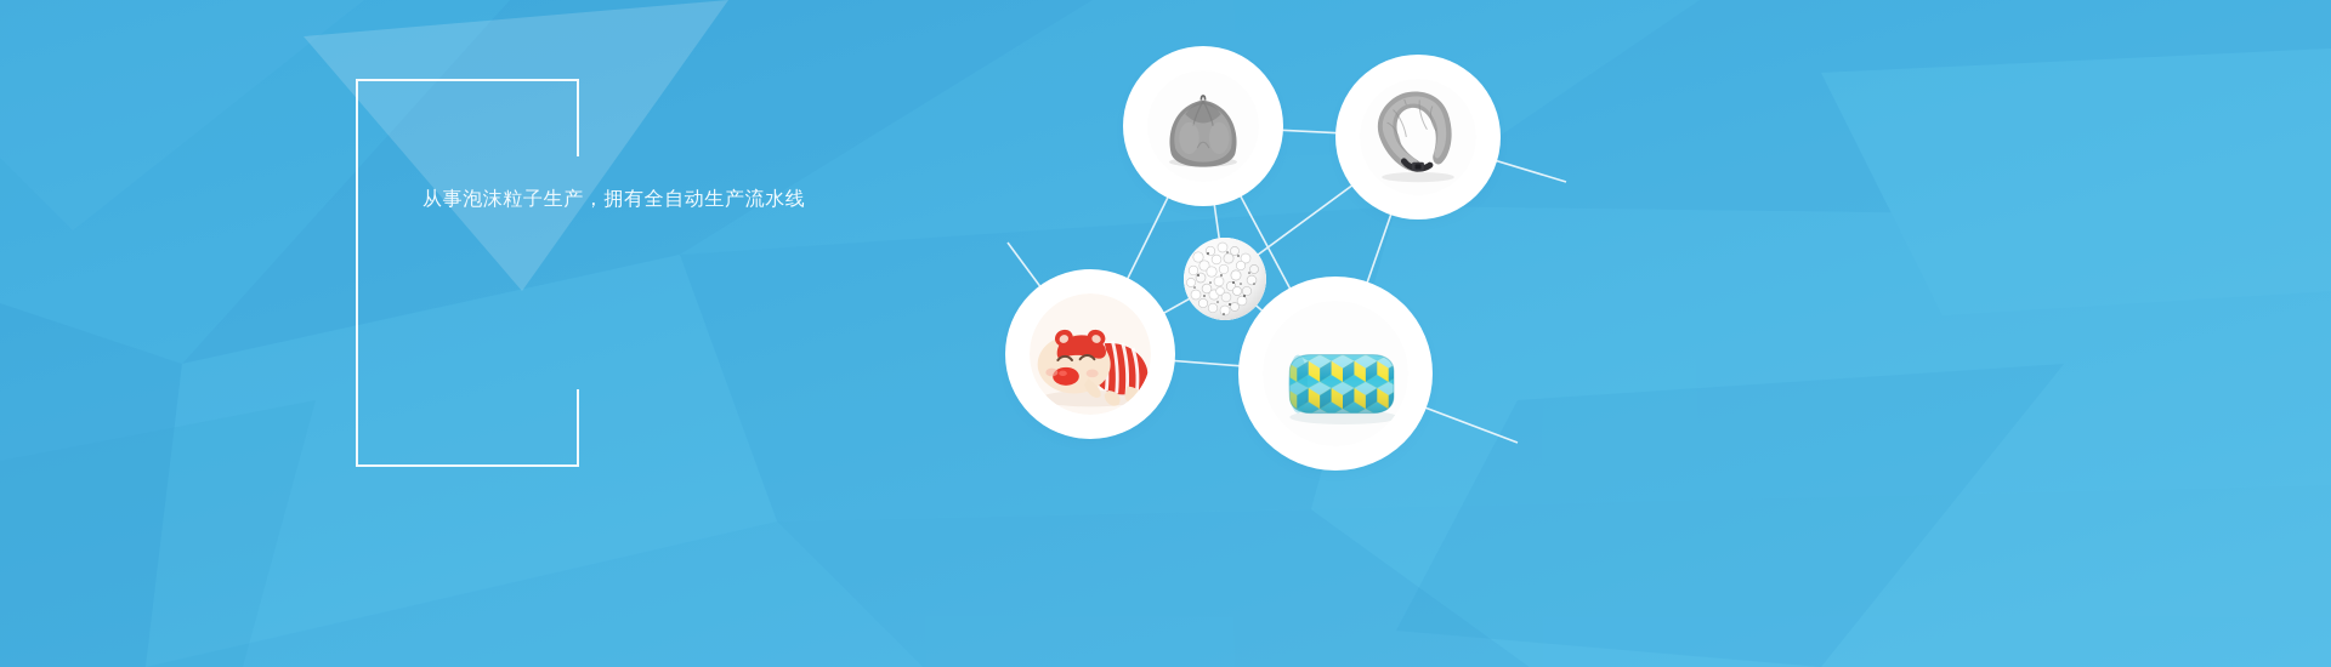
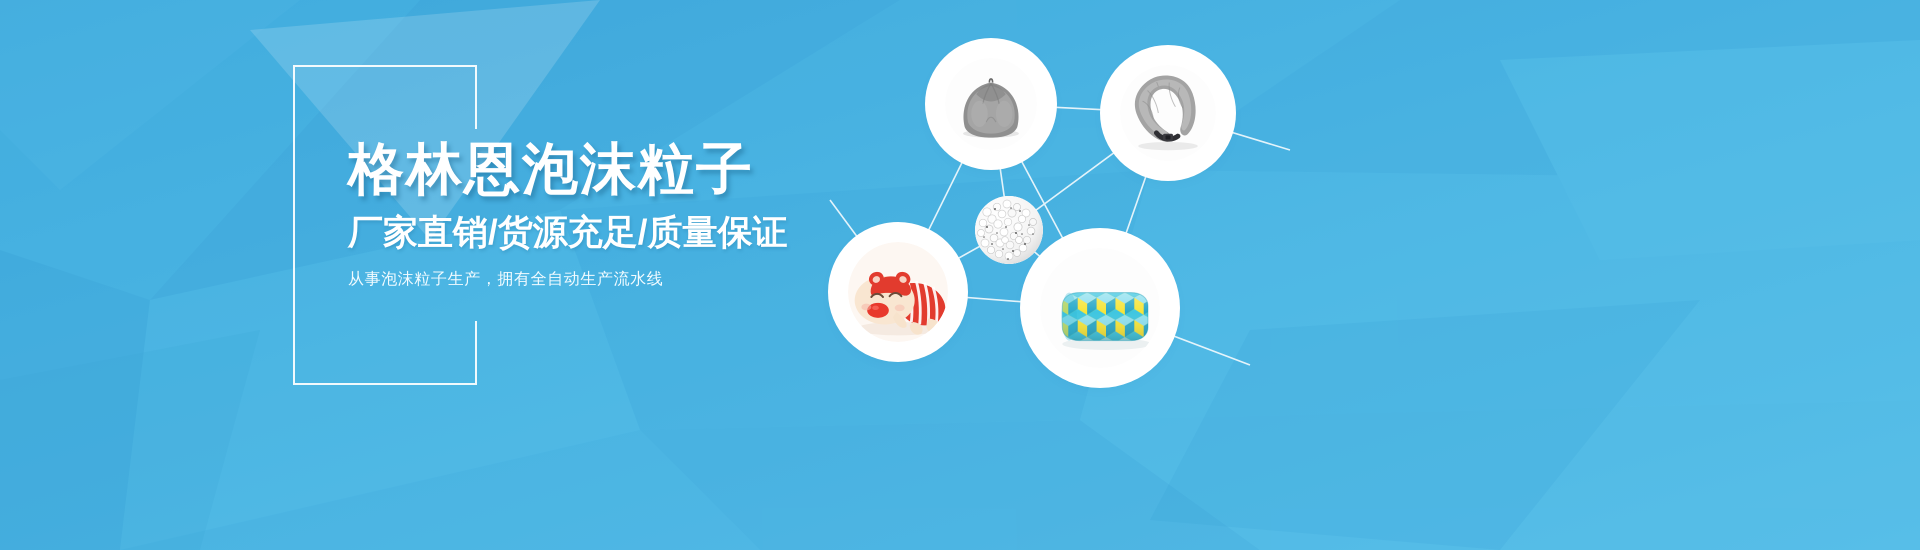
+ 格林恩泡沫粒子
+ 厂家直销/货源充足/质量保证
  从事泡沫粒子生产，拥有全自动生产流水线
